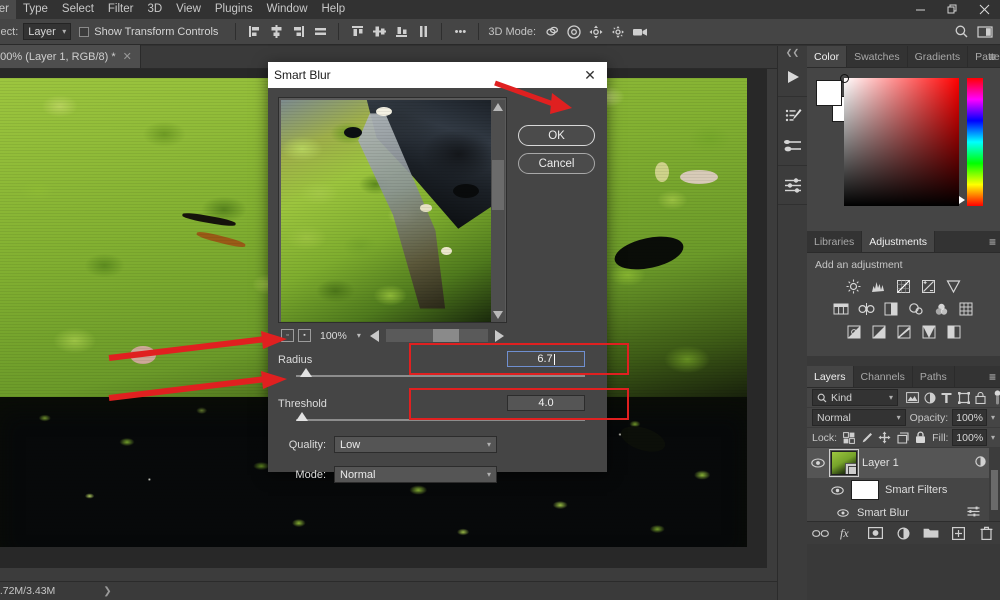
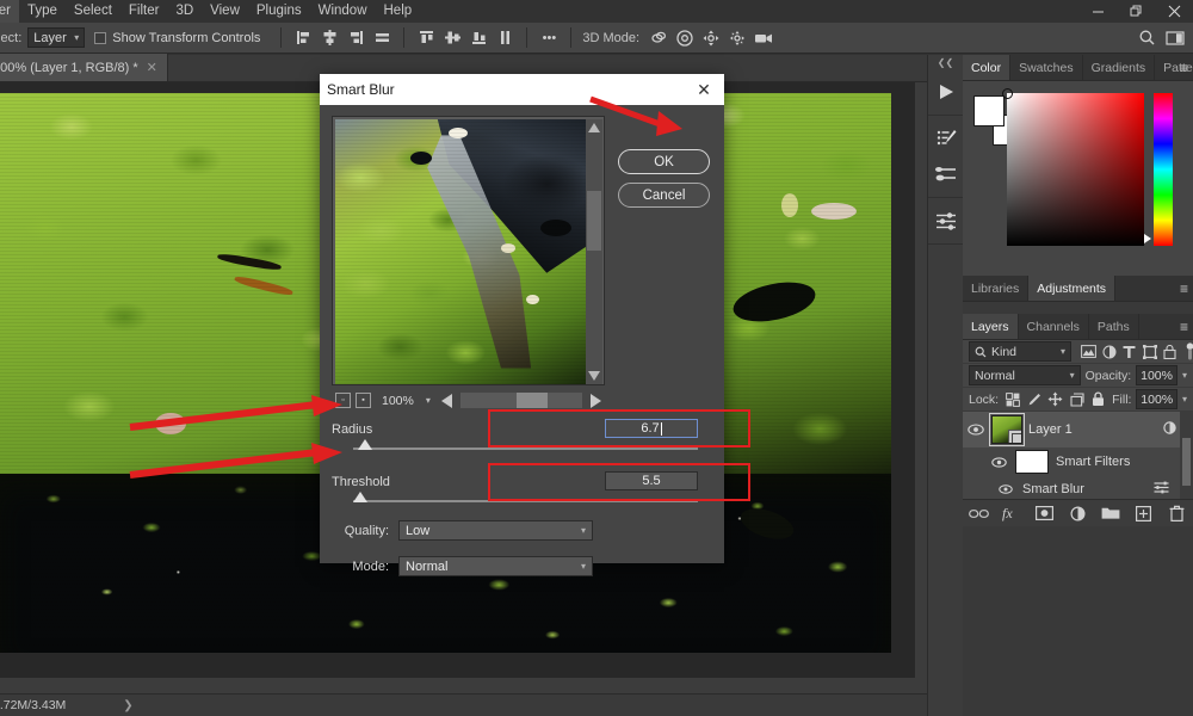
  Type
  Select
  Filter
  3D
  View
  Plugins
  Window
  Help
  Layer
  ▾
  Show Transform Controls
  •••
  3D Mode:
  00% (Layer 1, RGB/8) *
  ✕
  .72M/3.43M
  ❯
  ❮❮
  Color
  Swatches
  Gradients
  ≡
  Libraries
  Adjustments
  ≡
- Add an adjustment
  Layers
  Channels
  Paths
  ≡
  Kind
  ▾
  Normal
  ▾
  Opacity:
  100%
  ▾
  Lock:
  Fill:
  100%
  ▾
  Layer 1
  Smart Filters
  Smart Blur
  fx
  Smart Blur
  ✕
  100%
  ▾
  OK
  Cancel
  Radius
  6.7
  Threshold
- 4.0
+ 5.5
  Quality:
  Low
  ▾
  Mode:
  Normal
  ▾
